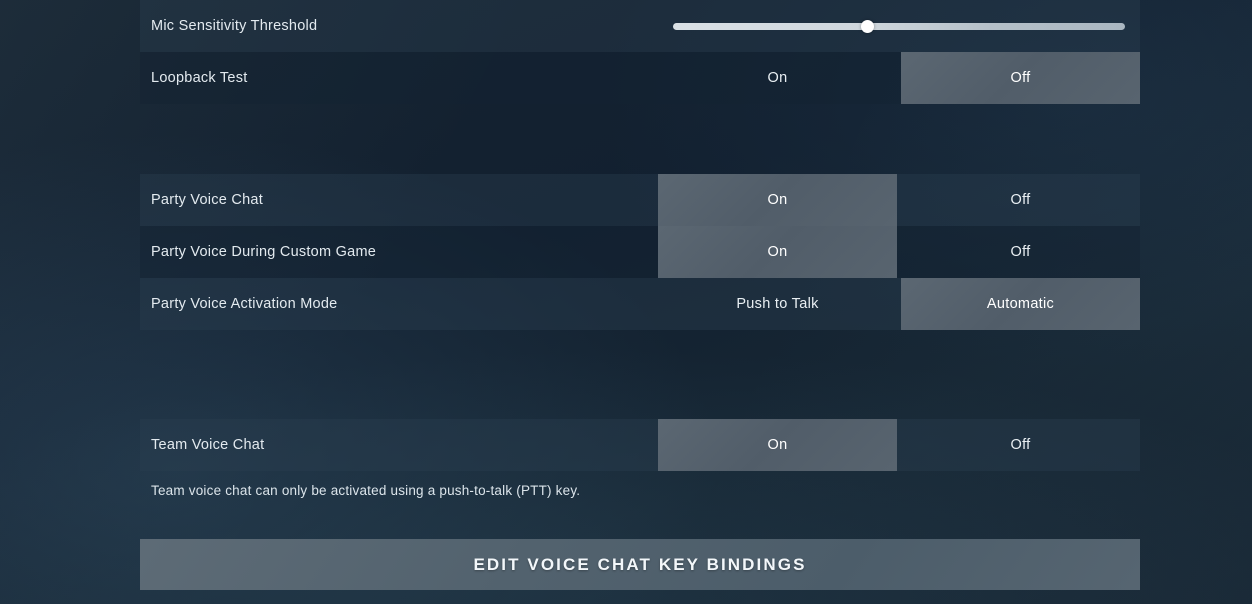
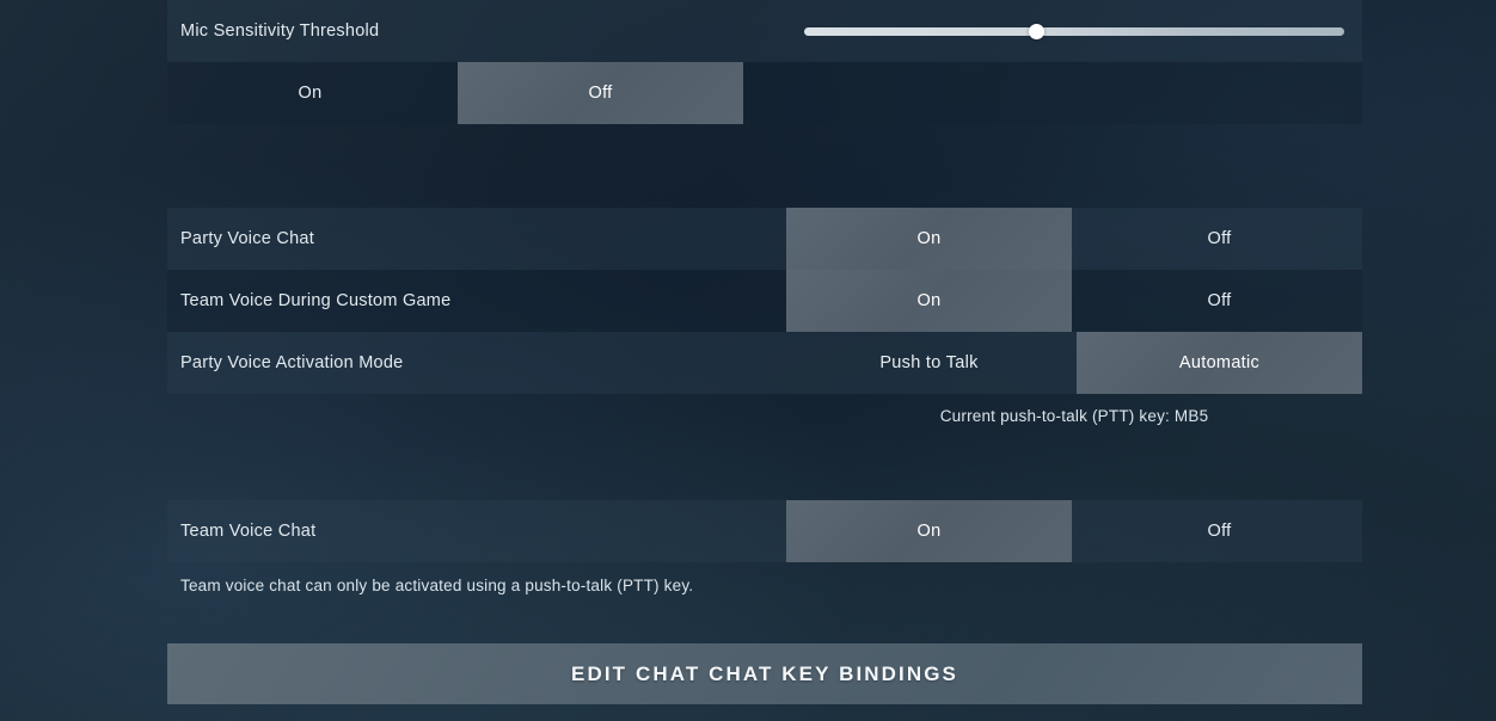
  Mic Sensitivity Threshold
- Loopback Test
  On
  Off
  Party Voice Chat
  On
  Off
- Party Voice During Custom Game
+ Team Voice During Custom Game
  On
  Off
  Party Voice Activation Mode
  Push to Talk
  Automatic
+ Current push-to-talk (PTT) key: MB5
  Team Voice Chat
  On
  Off
  Team voice chat can only be activated using a push-to-talk (PTT) key.
- EDIT VOICE CHAT KEY BINDINGS
+ EDIT CHAT CHAT KEY BINDINGS
